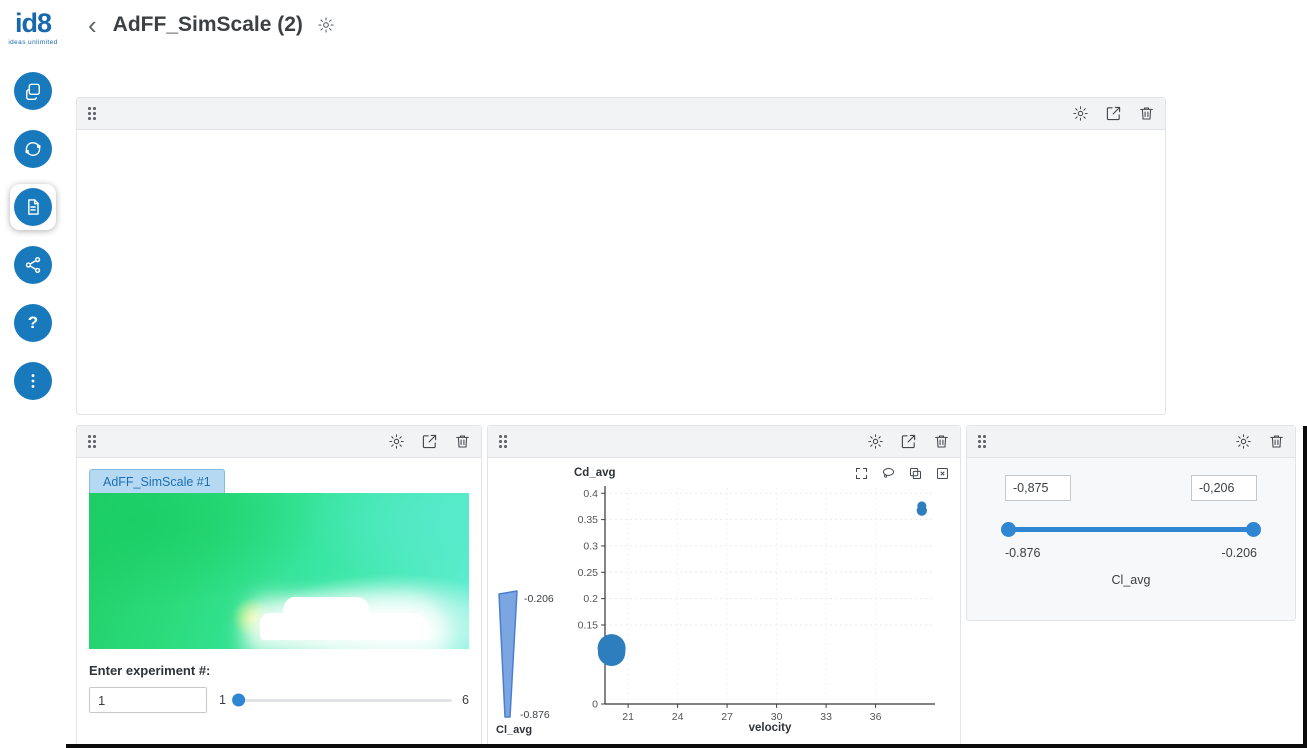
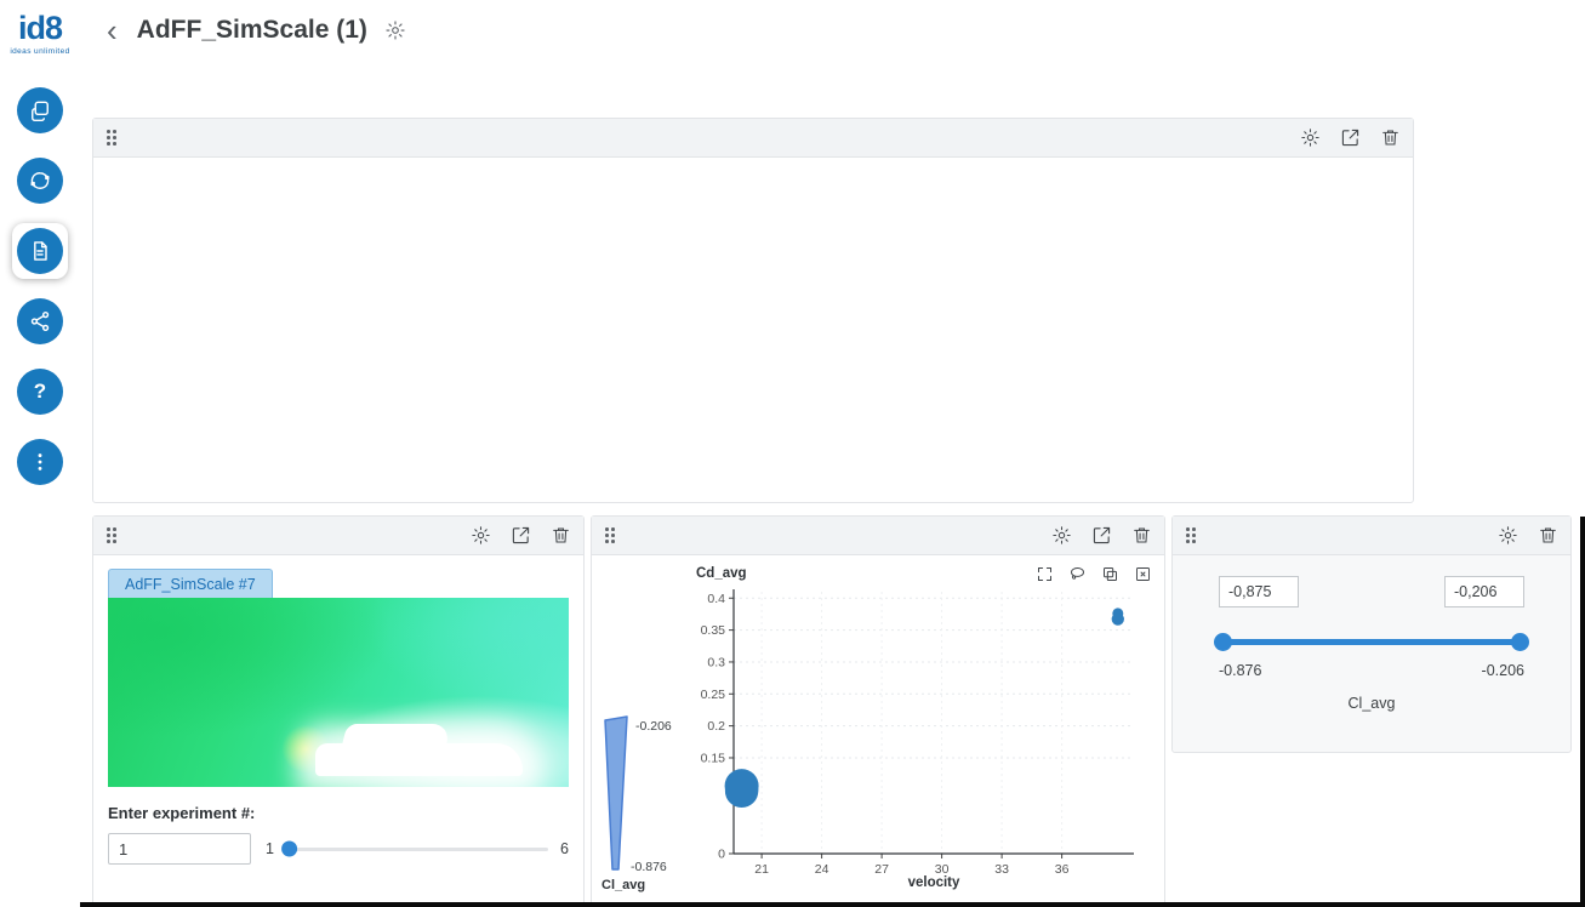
  id8
  ?
  ‹
- AdFF_SimScale (2)
+ AdFF_SimScale (1)
- AdFF_SimScale #1
+ AdFF_SimScale #7
  Enter experiment #:
  1
  1
  6
  Cd_avg
  -0.206
  -0.876
  Cl_avg
  0
  0.15
  0.2
  0.25
  0.3
  0.35
  0.4
  21
  24
  27
  30
  33
  36
  velocity
  -0,875
  -0,206
  -0.876
  -0.206
  Cl_avg
